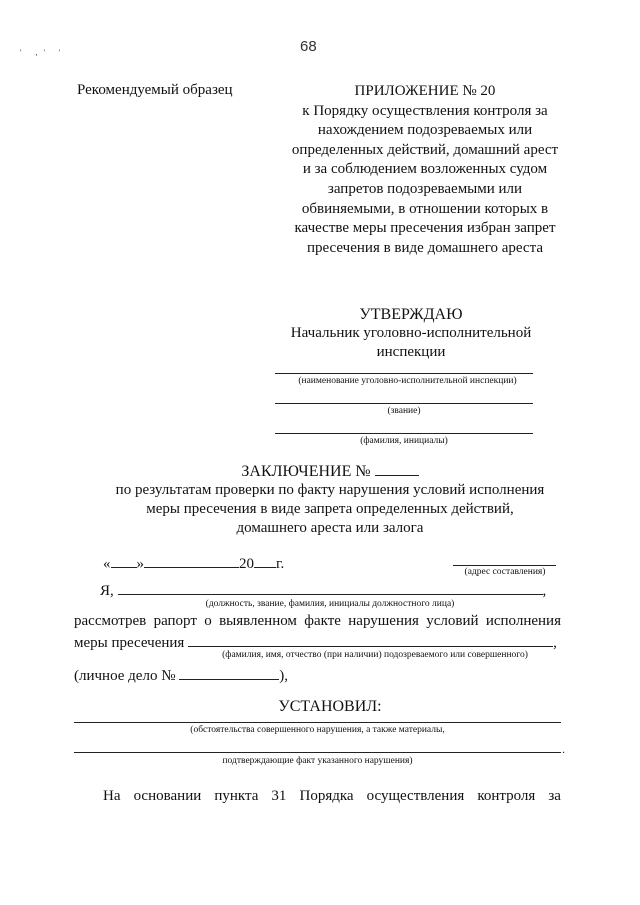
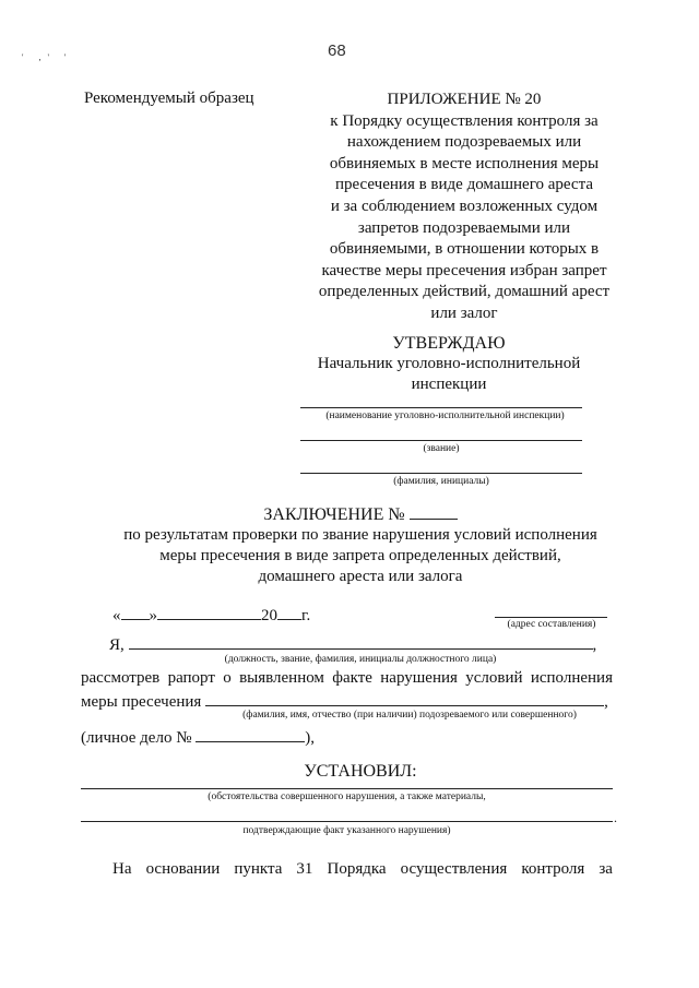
  68
  ' ,' '
  Рекомендуемый образец
  ПРИЛОЖЕНИЕ № 20
  к Порядку осуществления контроля за
  нахождением подозреваемых или
+ обвиняемых в месте исполнения меры
- определенных действий, домашний арест
+ пресечения в виде домашнего ареста
  и за соблюдением возложенных судом
  запретов подозреваемыми или
  обвиняемыми, в отношении которых в
  качестве меры пресечения избран запрет
- пресечения в виде домашнего ареста
+ определенных действий, домашний арест
+ или залог
  УТВЕРЖДАЮ
  Начальник уголовно-исполнительной
  инспекции
  (наименование уголовно-исполнительной инспекции)
  (звание)
  (фамилия, инициалы)
  ЗАКЛЮЧЕНИЕ №
- по результатам проверки по факту нарушения условий исполнения
+ по результатам проверки по звание нарушения условий исполнения
  меры пресечения в виде запрета определенных действий,
  домашнего ареста или залога
  « » 20 г.
  (адрес составления)
  Я, ,
  (должность, звание, фамилия, инициалы должностного лица)
  рассмотрев рапорт о выявленном факте нарушения условий исполнения
  меры пресечения ,
  (фамилия, имя, отчество (при наличии) подозреваемого или совершенного)
  (личное дело № ),
  УСТАНОВИЛ:
  (обстоятельства совершенного нарушения, а также материалы,
  .
  подтверждающие факт указанного нарушения)
  На
  основании
  пункта
  31
  Порядка
  осуществления
  контроля
  за
